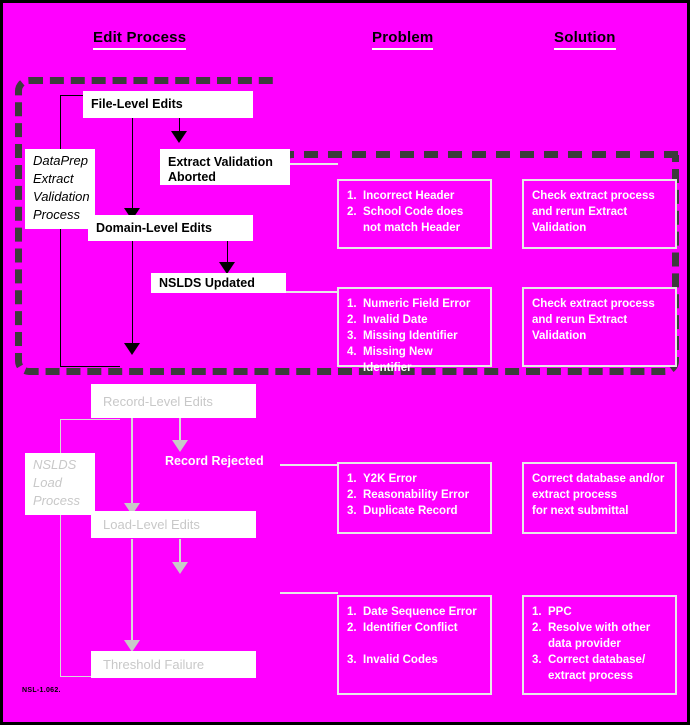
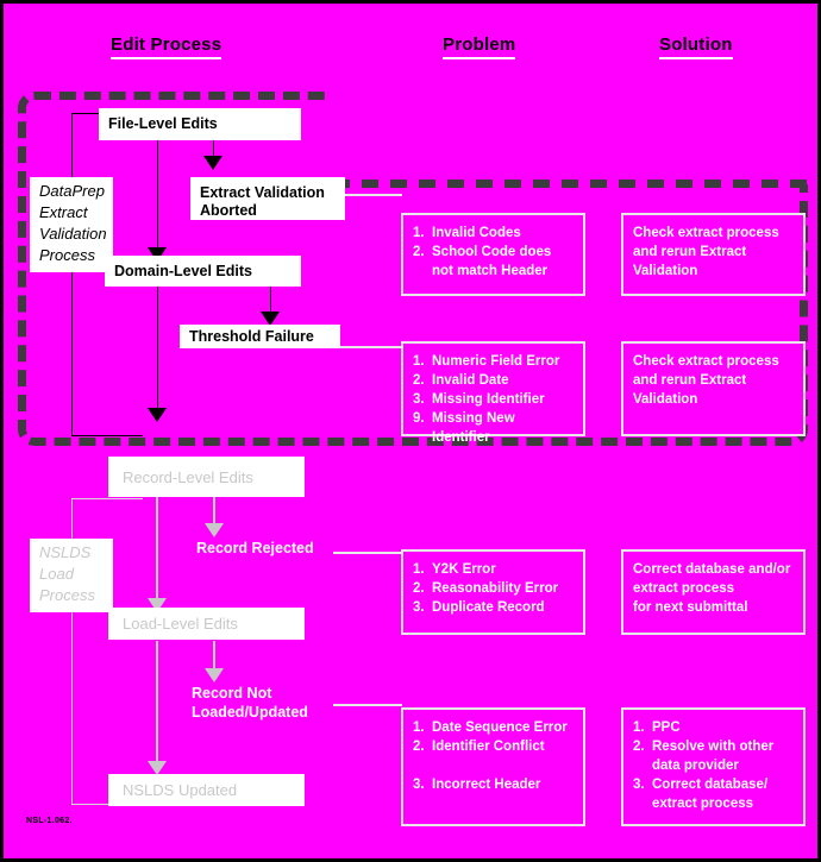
  Edit Process
  Problem
  Solution
  DataPrep
  Extract
  Validation
  Process
  NSLDS
  Load
  Process
  File-Level Edits
  Extract Validation
  Aborted
  Domain-Level Edits
- NSLDS Updated
+ Threshold Failure
  Record-Level Edits
  Load-Level Edits
- Threshold Failure
+ NSLDS Updated
  Record Rejected
+ Record Not
+ Loaded/Updated
  1.
- Incorrect Header
+ Invalid Codes
  2.
  School Code does
  not match Header
  Check extract process
  and rerun Extract
  Validation
  1.
  Numeric Field Error
  2.
  Invalid Date
  3.
  Missing Identifier
- 4.
+ 9.
  Missing New Identifier
  Check extract process
  and rerun Extract
  Validation
  1.
  Y2K Error
  2.
  Reasonability Error
  3.
  Duplicate Record
  Correct database and/or
  extract process
  for next submittal
  1.
  Date Sequence Error
  2.
  Identifier Conflict
  3.
- Invalid Codes
+ Incorrect Header
  1.
  PPC
  2.
  Resolve with other
  data provider
  3.
  Correct database/
  extract process
